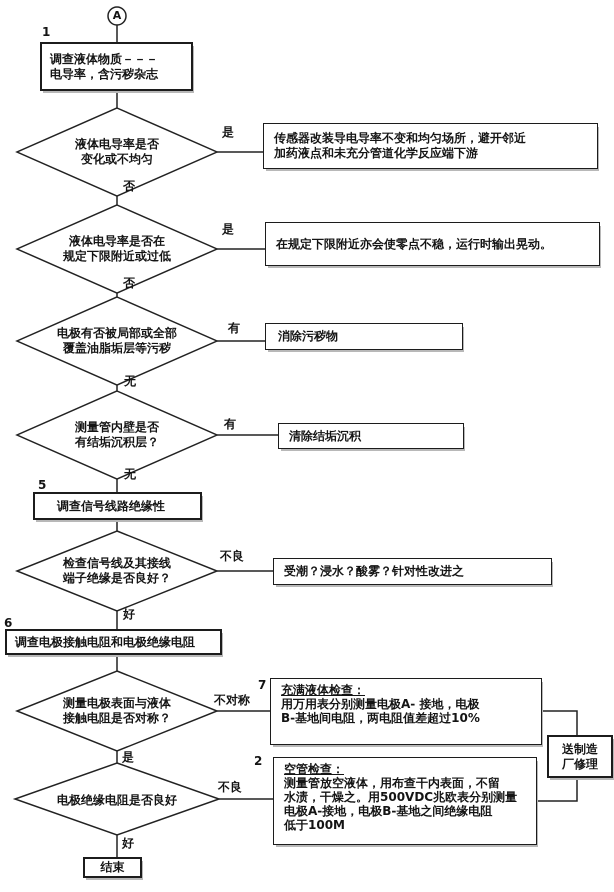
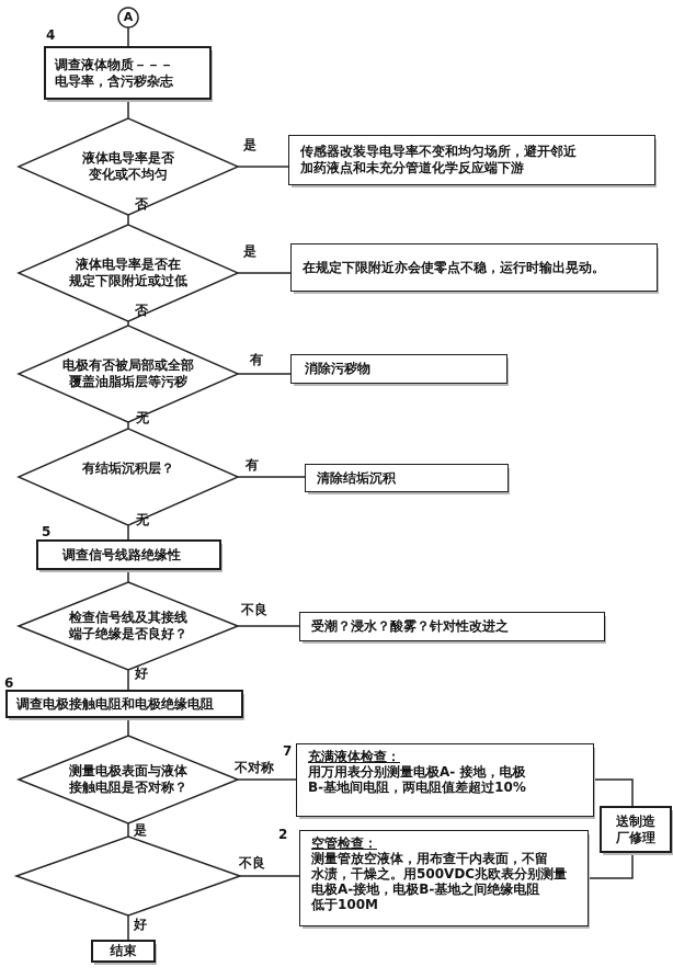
  A
- 1
+ 4
  5
  6
  7
  2
  调查液体物质－－－
  电导率，含污秽杂志
  调查信号线路绝缘性
  调查电极接触电阻和电极绝缘电阻
  结束
  送制造
  厂修理
  液体电导率是否
  变化或不均匀
  液体电导率是否在
  规定下限附近或过低
  电极有否被局部或全部
  覆盖油脂垢层等污秽
- 测量管内壁是否
  有结垢沉积层？
  检查信号线及其接线
  端子绝缘是否良好？
  测量电极表面与液体
  接触电阻是否对称？
- 电极绝缘电阻是否良好
  是
  否
  是
  否
  有
  无
  有
  无
  不良
  好
  不对称
  是
  不良
  好
  传感器改装导电导率不变和均匀场所，避开邻近
  加药液点和未充分管道化学反应端下游
  在规定下限附近亦会使零点不稳，运行时输出晃动。
  消除污秽物
  清除结垢沉积
  受潮？浸水？酸雾？针对性改进之
  充满液体检查：
  用万用表分别测量电极A- 接地，电极
  B-基地间电阻，两电阻值差超过10%
  空管检查：
  测量管放空液体，用布查干内表面，不留
  水渍，干燥之。用500VDC兆欧表分别测量
  电极A-接地，电极B-基地之间绝缘电阻
  低于100M
